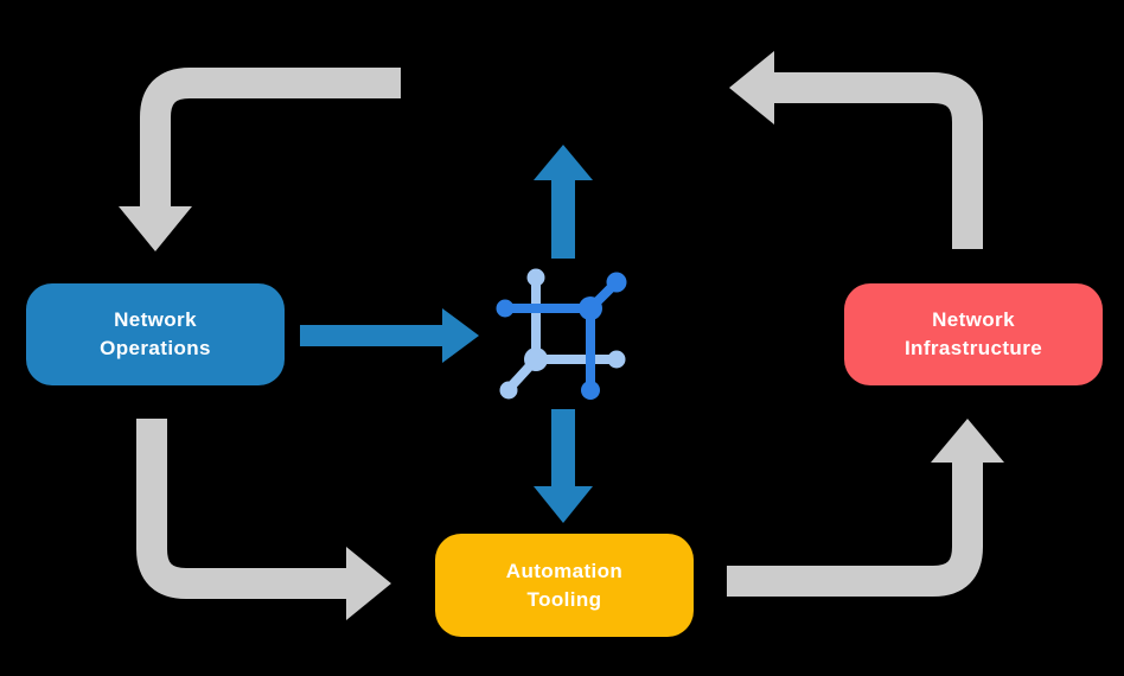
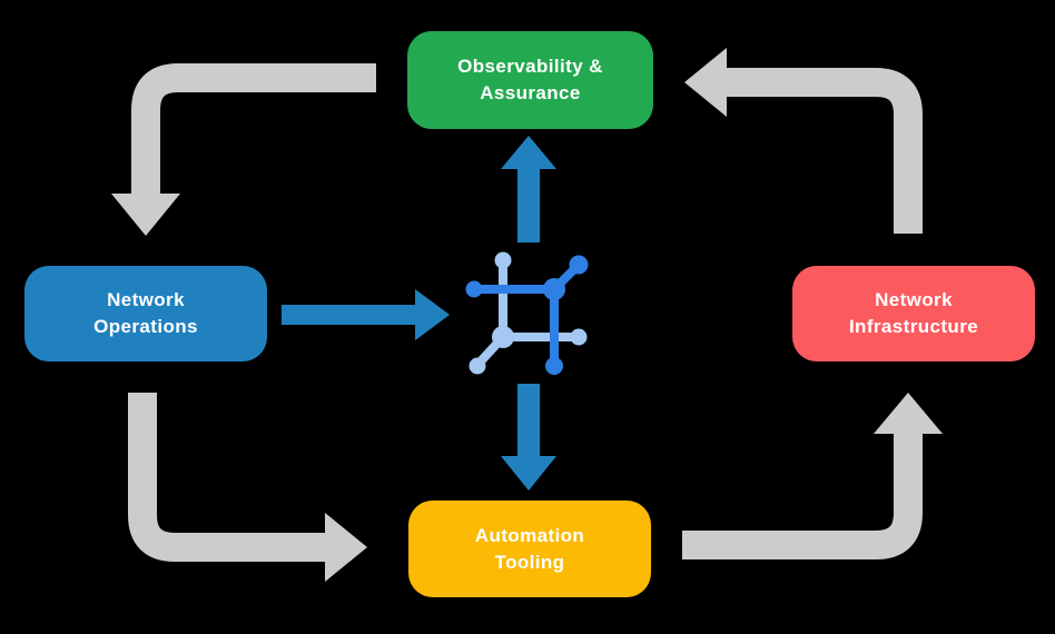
+ Observability &
+ Assurance
  Network
  Operations
  Network
  Infrastructure
  Automation
  Tooling
